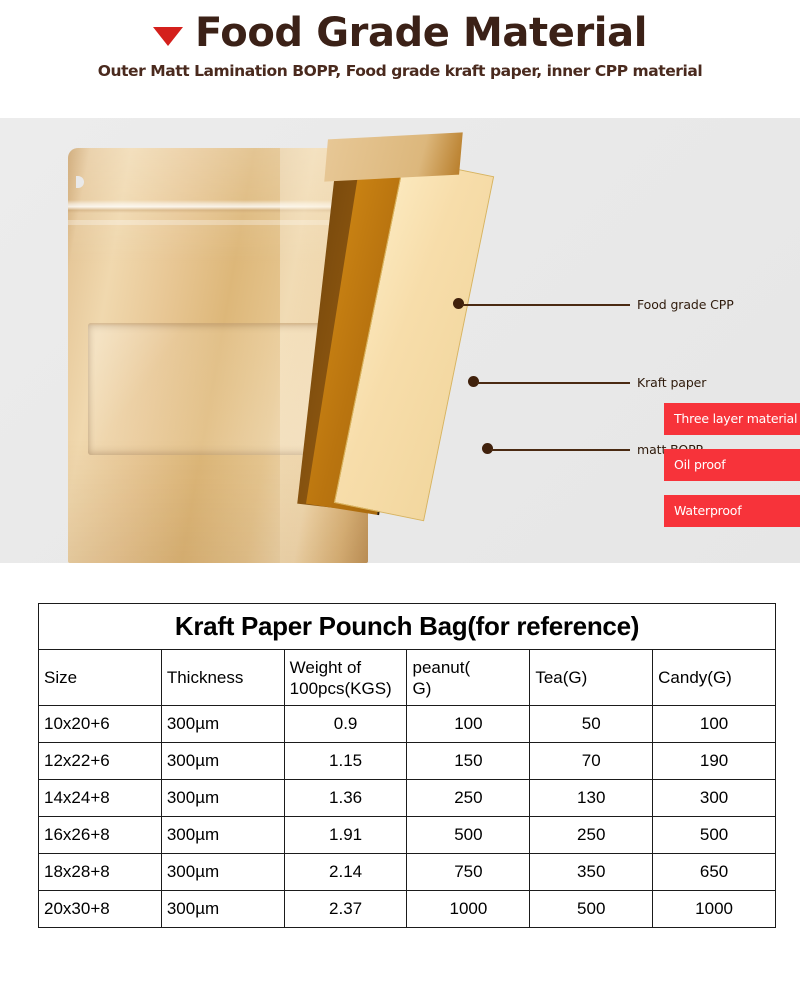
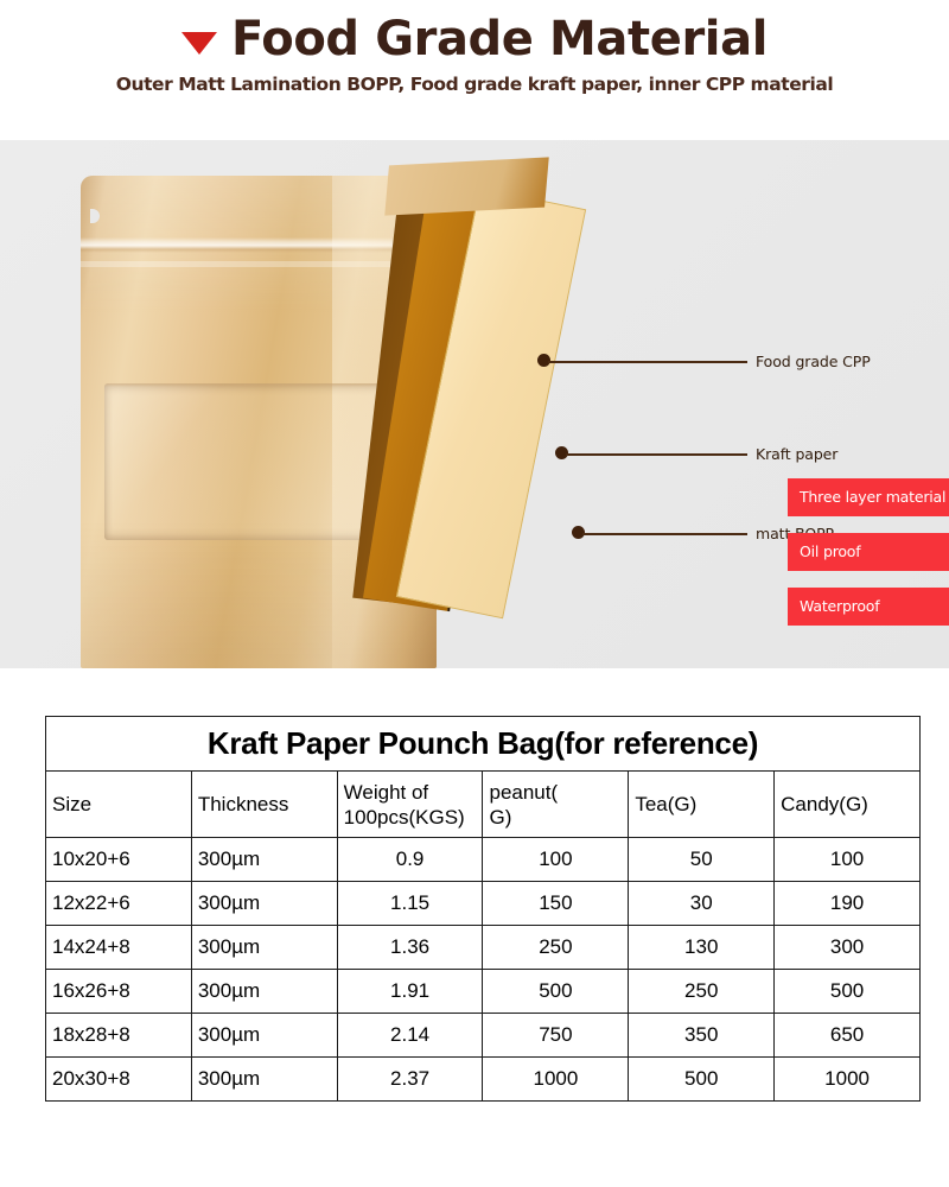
  Food Grade Material
  Outer Matt Lamination BOPP, Food grade kraft paper, inner CPP material
  Food grade CPP
  Kraft paper
  Three layer material
  Oil proof
  Waterproof
  Kraft Paper Pounch Bag(for reference)
  Size	Thickness	Weight of 100pcs(KGS)	peanut( G)	Tea(G)	Candy(G)
  10x20+6	300µm	0.9	100	50	100
- 12x22+6	300µm	1.15	150	70	190
+ 12x22+6	300µm	1.15	150	30	190
  14x24+8	300µm	1.36	250	130	300
  16x26+8	300µm	1.91	500	250	500
  18x28+8	300µm	2.14	750	350	650
  20x30+8	300µm	2.37	1000	500	1000
